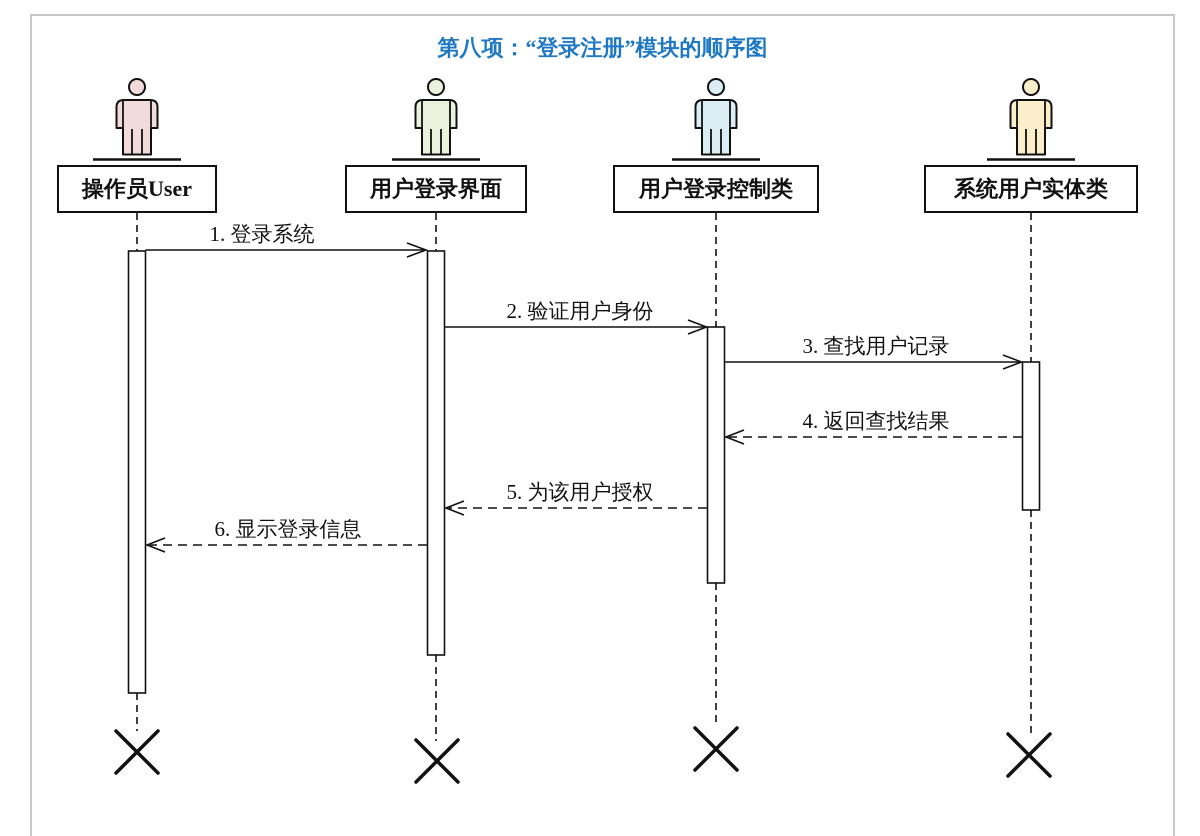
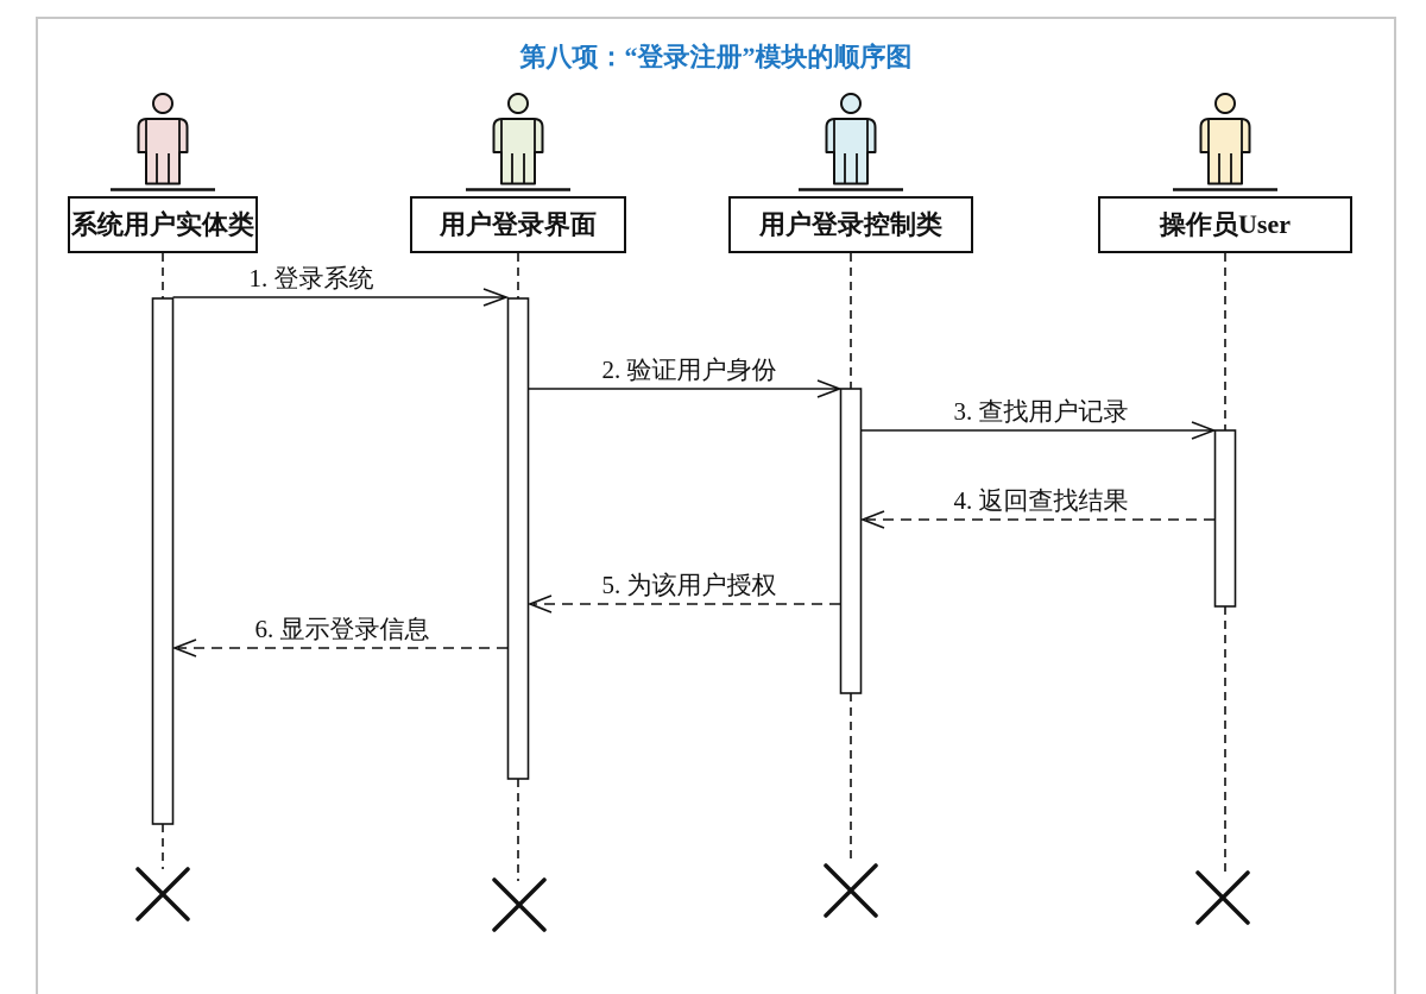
  第八项：“登录注册”模块的顺序图
- 操作员User
+ 系统用户实体类
  用户登录界面
  用户登录控制类
- 系统用户实体类
+ 操作员User
  1. 登录系统
  2. 验证用户身份
  3. 查找用户记录
  4. 返回查找结果
  5. 为该用户授权
  6. 显示登录信息
